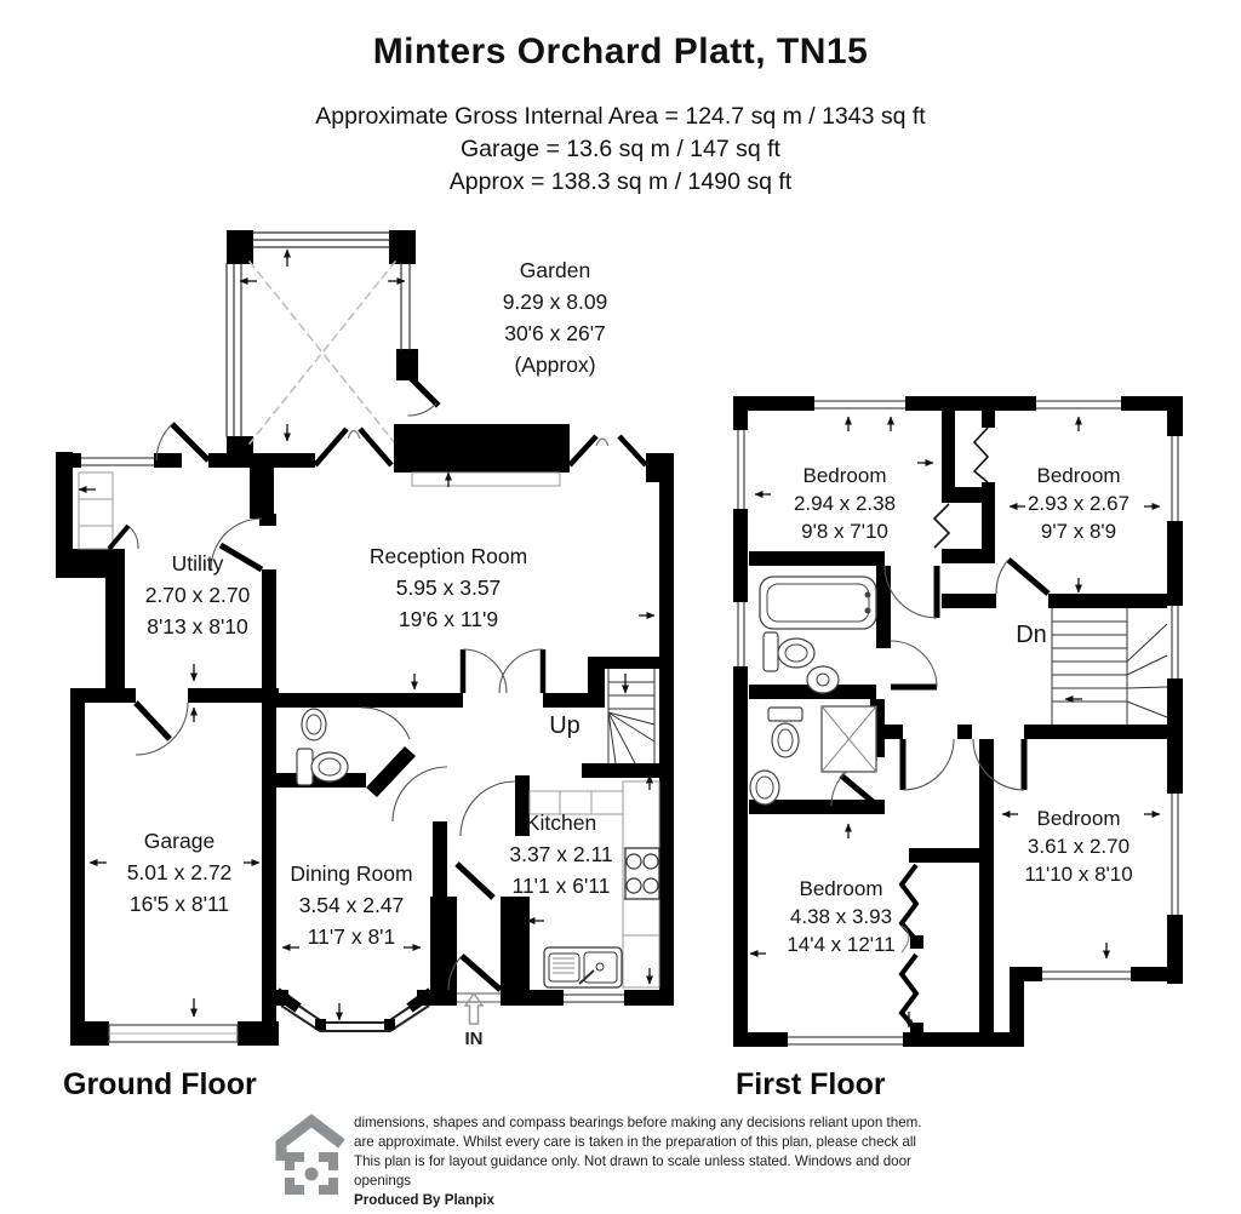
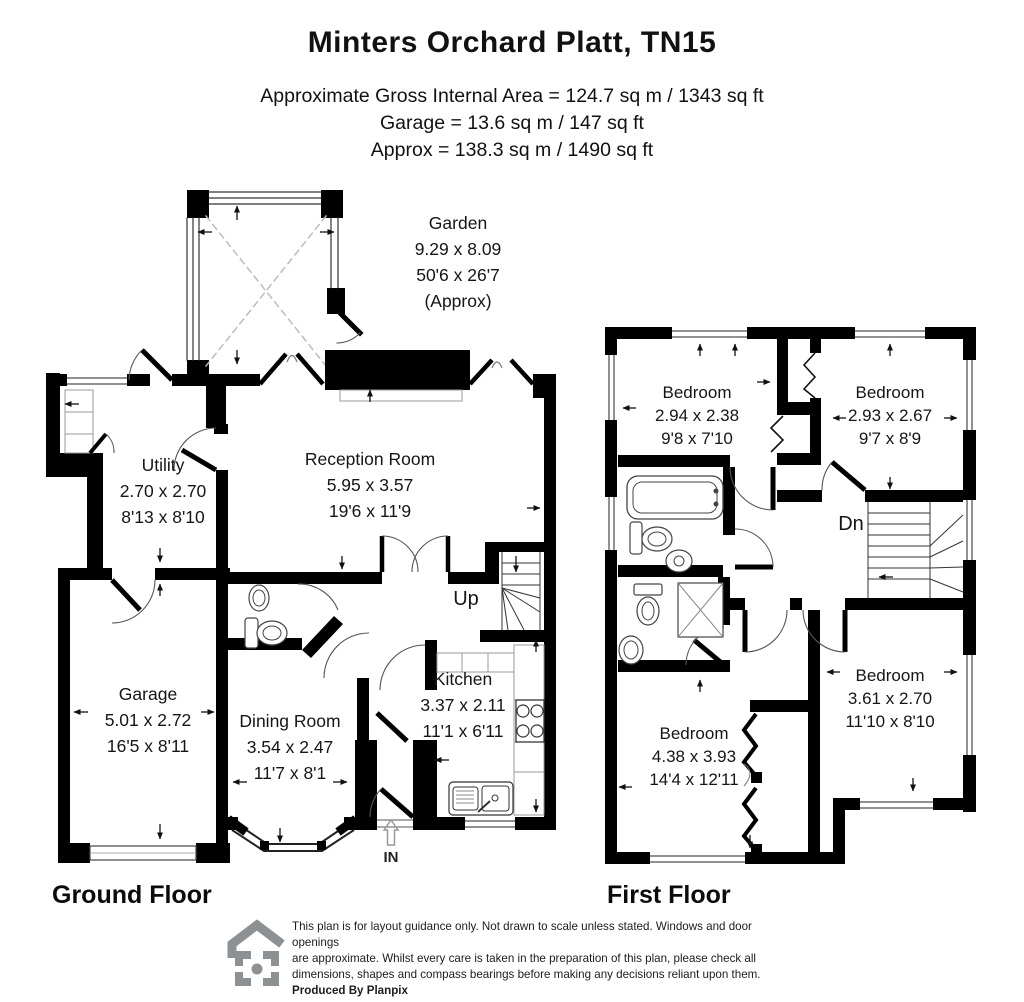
  Minters Orchard Platt, TN15
  Approximate Gross Internal Area = 124.7 sq m / 1343 sq ft
  Garage = 13.6 sq m / 147 sq ft
  Approx = 138.3 sq m / 1490 sq ft
  Garden
  9.29 x 8.09
- 30'6 x 26'7
+ 50'6 x 26'7
  (Approx)
  Utility
  2.70 x 2.70
  8'13 x 8'10
  Reception Room
  5.95 x 3.57
  19'6 x 11'9
  Garage
  5.01 x 2.72
  16'5 x 8'11
  Dining Room
  3.54 x 2.47
  11'7 x 8'1
  Kitchen
  3.37 x 2.11
  11'1 x 6'11
  Up
  IN
  Bedroom
  2.94 x 2.38
  9'8 x 7'10
  Bedroom
  2.93 x 2.67
  9'7 x 8'9
  Bedroom
  4.38 x 3.93
  14'4 x 12'11
  Bedroom
  3.61 x 2.70
  11'10 x 8'10
  Dn
  Ground Floor
  First Floor
- dimensions, shapes and compass bearings before making any decisions reliant upon them.
+ This plan is for layout guidance only. Not drawn to scale unless stated. Windows and door openings
  are approximate. Whilst every care is taken in the preparation of this plan, please check all
- This plan is for layout guidance only. Not drawn to scale unless stated. Windows and door openings
+ dimensions, shapes and compass bearings before making any decisions reliant upon them.
  Produced By Planpix
